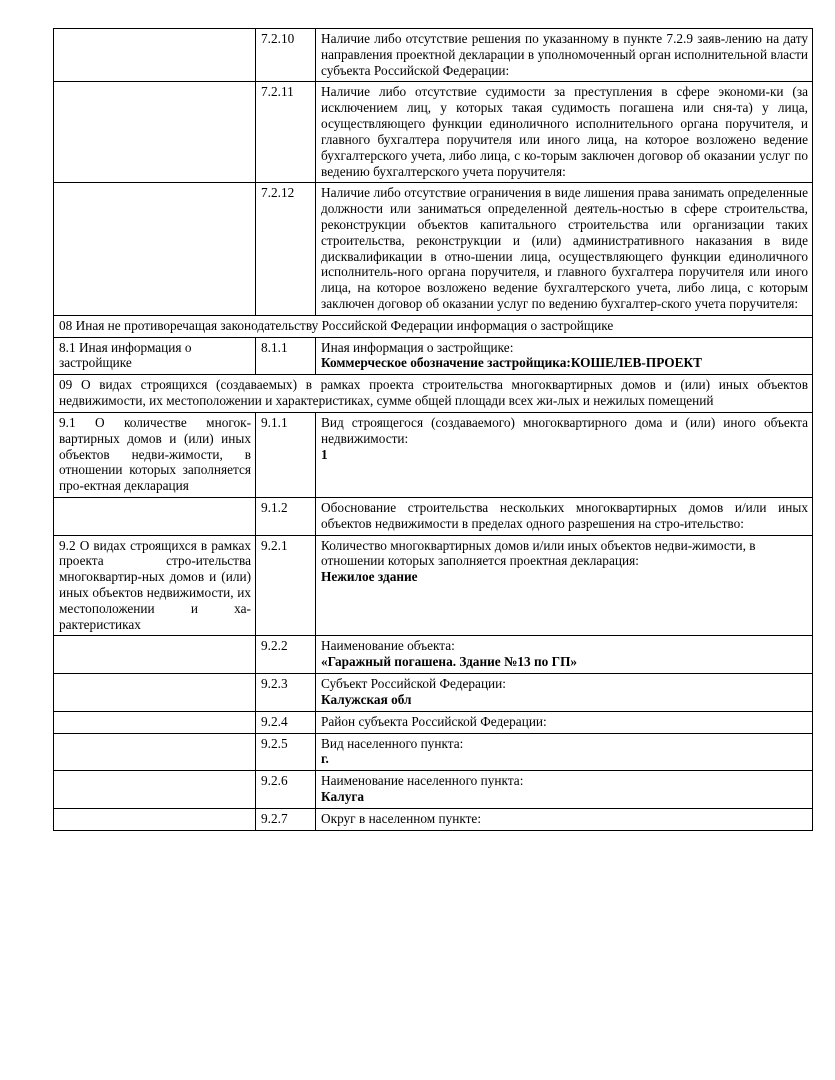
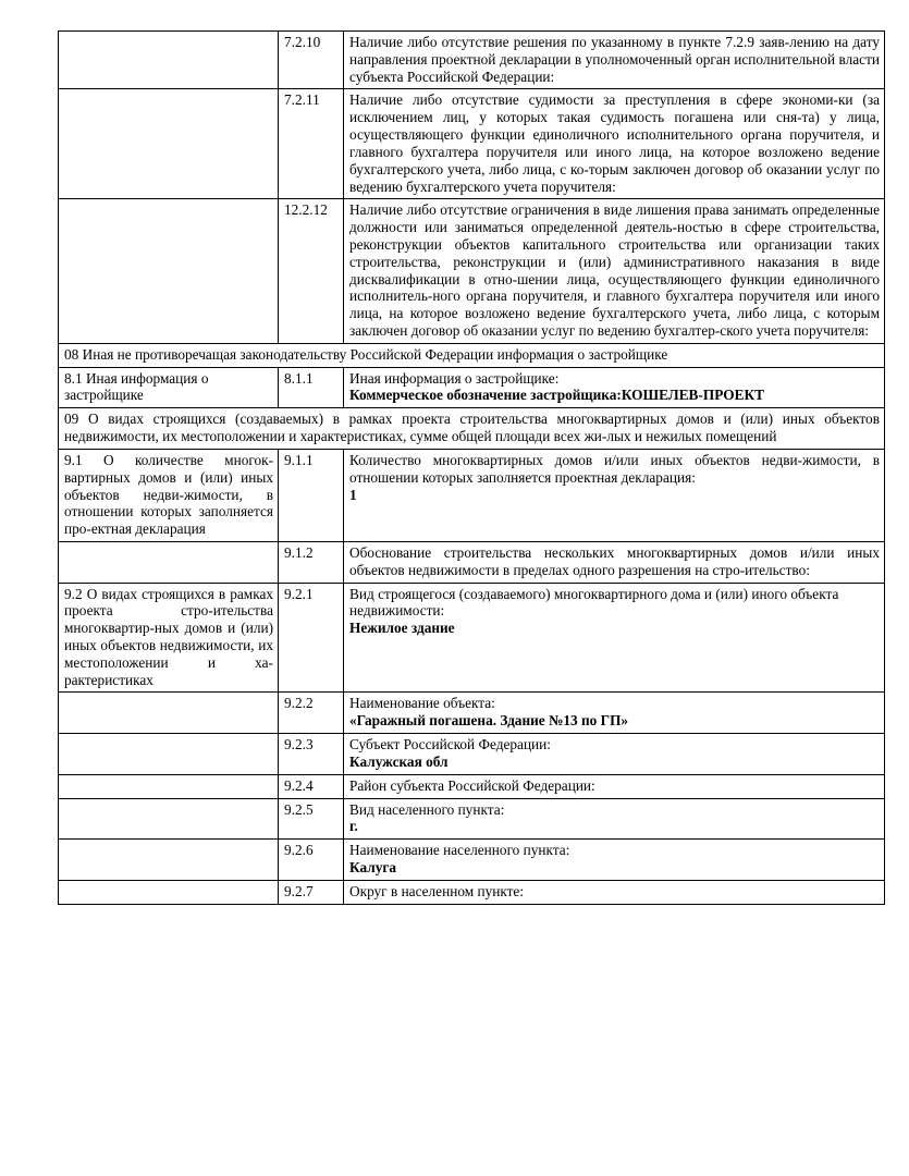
  	7.2.10	Наличие либо отсутствие решения по указанному в пункте 7.2.9 заяв-лению на дату направления проектной декларации в уполномоченный орган исполнительной власти субъекта Российской Федерации:
  	7.2.11	Наличие либо отсутствие судимости за преступления в сфере экономи-ки (за исключением лиц, у которых такая судимость погашена или сня-та) у лица, осуществляющего функции единоличного исполнительного органа поручителя, и главного бухгалтера поручителя или иного лица, на которое возложено ведение бухгалтерского учета, либо лица, с ко-торым заключен договор об оказании услуг по ведению бухгалтерского учета поручителя:
- 	7.2.12	Наличие либо отсутствие ограничения в виде лишения права занимать определенные должности или заниматься определенной деятель-ностью в сфере строительства, реконструкции объектов капитального строительства или организации таких строительства, реконструкции и (или) административного наказания в виде дисквалификации в отно-шении лица, осуществляющего функции единоличного исполнитель-ного органа поручителя, и главного бухгалтера поручителя или иного лица, на которое возложено ведение бухгалтерского учета, либо лица, с которым заключен договор об оказании услуг по ведению бухгалтер-ского учета поручителя:
+ 	12.2.12	Наличие либо отсутствие ограничения в виде лишения права занимать определенные должности или заниматься определенной деятель-ностью в сфере строительства, реконструкции объектов капитального строительства или организации таких строительства, реконструкции и (или) административного наказания в виде дисквалификации в отно-шении лица, осуществляющего функции единоличного исполнитель-ного органа поручителя, и главного бухгалтера поручителя или иного лица, на которое возложено ведение бухгалтерского учета, либо лица, с которым заключен договор об оказании услуг по ведению бухгалтер-ского учета поручителя:
  08 Иная не противоречащая законодательству Российской Федерации информация о застройщике
  8.1 Иная информация о застройщике	8.1.1	Иная информация о застройщике: Коммерческое обозначение застройщика:КОШЕЛЕВ-ПРОЕКТ
  09 О видах строящихся (создаваемых) в рамках проекта строительства многоквартирных домов и (или) иных объектов недвижимости, их местоположении и характеристиках, сумме общей площади всех жи-лых и нежилых помещений
- 9.1 О количестве многок-вартирных домов и (или) иных объектов недви-жимости, в отношении которых заполняется про-ектная декларация	9.1.1	Вид строящегося (создаваемого) многоквартирного дома и (или) иного объекта недвижимости: 1
+ 9.1 О количестве многок-вартирных домов и (или) иных объектов недви-жимости, в отношении которых заполняется про-ектная декларация	9.1.1	Количество многоквартирных домов и/или иных объектов недви-жимости, в отношении которых заполняется проектная декларация: 1
  	9.1.2	Обоснование строительства нескольких многоквартирных домов и/или иных объектов недвижимости в пределах одного разрешения на стро-ительство:
- 9.2 О видах строящихся в рамках проекта стро-ительства многоквартир-ных домов и (или) иных объектов недвижимости, их местоположении и ха-рактеристиках	9.2.1	Количество многоквартирных домов и/или иных объектов недви-жимости, в отношении которых заполняется проектная декларация: Нежилое здание
+ 9.2 О видах строящихся в рамках проекта стро-ительства многоквартир-ных домов и (или) иных объектов недвижимости, их местоположении и ха-рактеристиках	9.2.1	Вид строящегося (создаваемого) многоквартирного дома и (или) иного объекта недвижимости: Нежилое здание
  	9.2.2	Наименование объекта: «Гаражный погашена. Здание №13 по ГП»
  	9.2.3	Субъект Российской Федерации: Калужская обл
  	9.2.4	Район субъекта Российской Федерации:
  	9.2.5	Вид населенного пункта: г.
  	9.2.6	Наименование населенного пункта: Калуга
  	9.2.7	Округ в населенном пункте:
